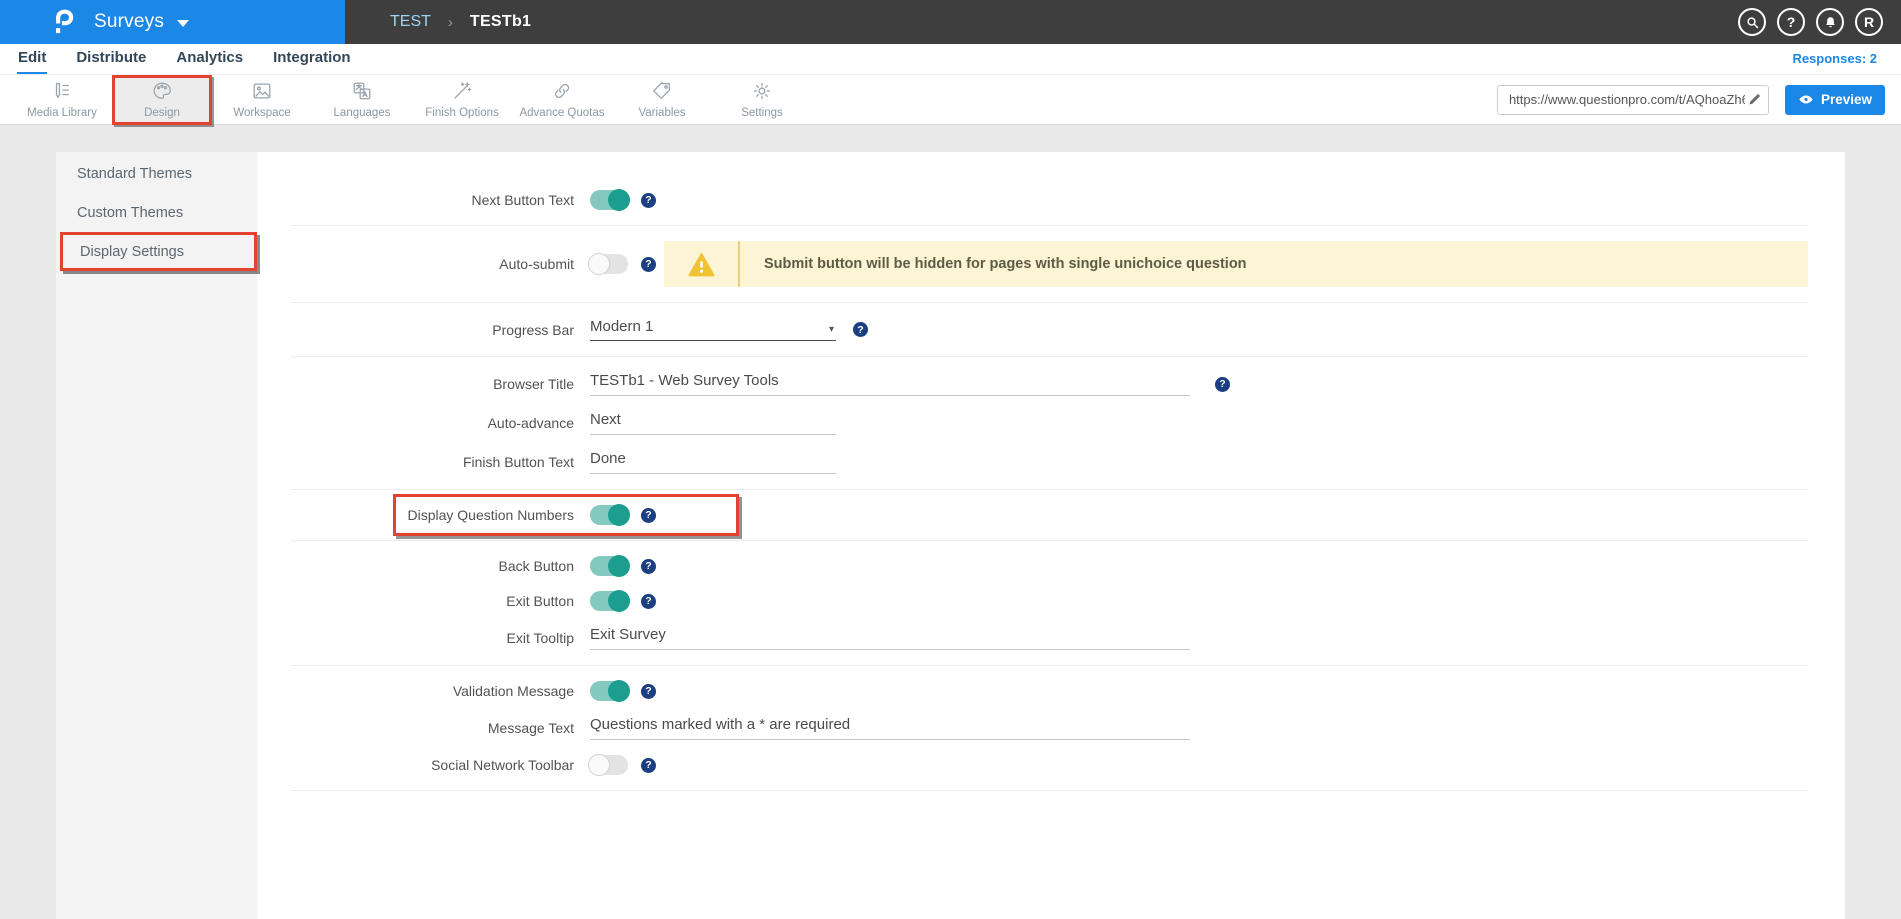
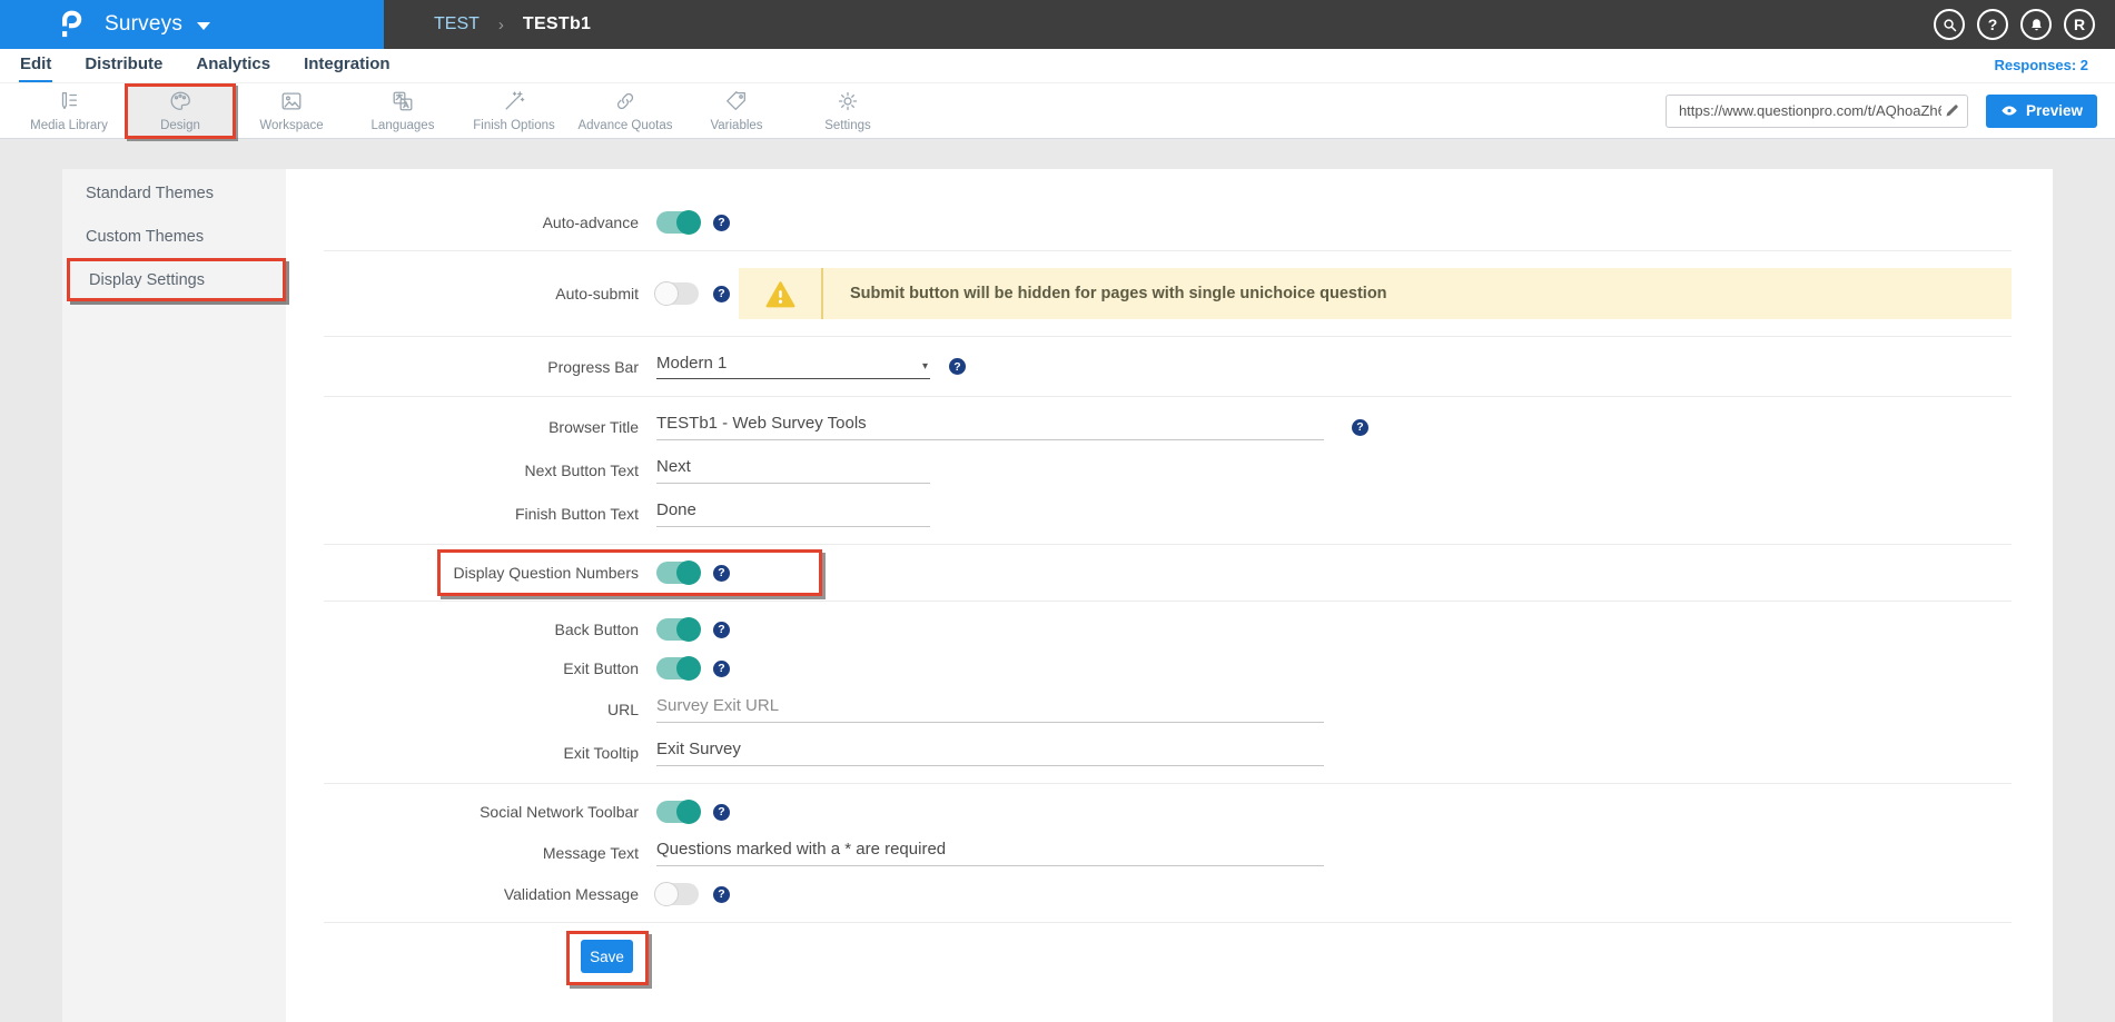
  Surveys
  TEST
  ›
  TESTb1
  ?
  R
  Edit
  Distribute
  Analytics
  Integration
  Responses: 2
  Media Library
  Design
  Workspace
  Languages
  Finish Options
  Advance Quotas
  Variables
  Settings
  https://www.questionpro.com/t/AQhoaZh
  Preview
  Standard Themes
  Custom Themes
  Display Settings
- Next Button Text
+ Auto-advance
  ?
  Auto-submit
  ?
  Submit button will be hidden for pages with single unichoice question
  Progress Bar
  Modern 1
  ▾
  ?
  Browser Title
  TESTb1 - Web Survey Tools
  ?
- Auto-advance
+ Next Button Text
  Next
  Finish Button Text
  Done
  Display Question Numbers
  ?
  Back Button
  ?
  Exit Button
  ?
+ URL
+ Survey Exit URL
  Exit Tooltip
  Exit Survey
- Validation Message
+ Social Network Toolbar
  ?
  Message Text
  Questions marked with a * are required
- Social Network Toolbar
+ Validation Message
  ?
+ Save
